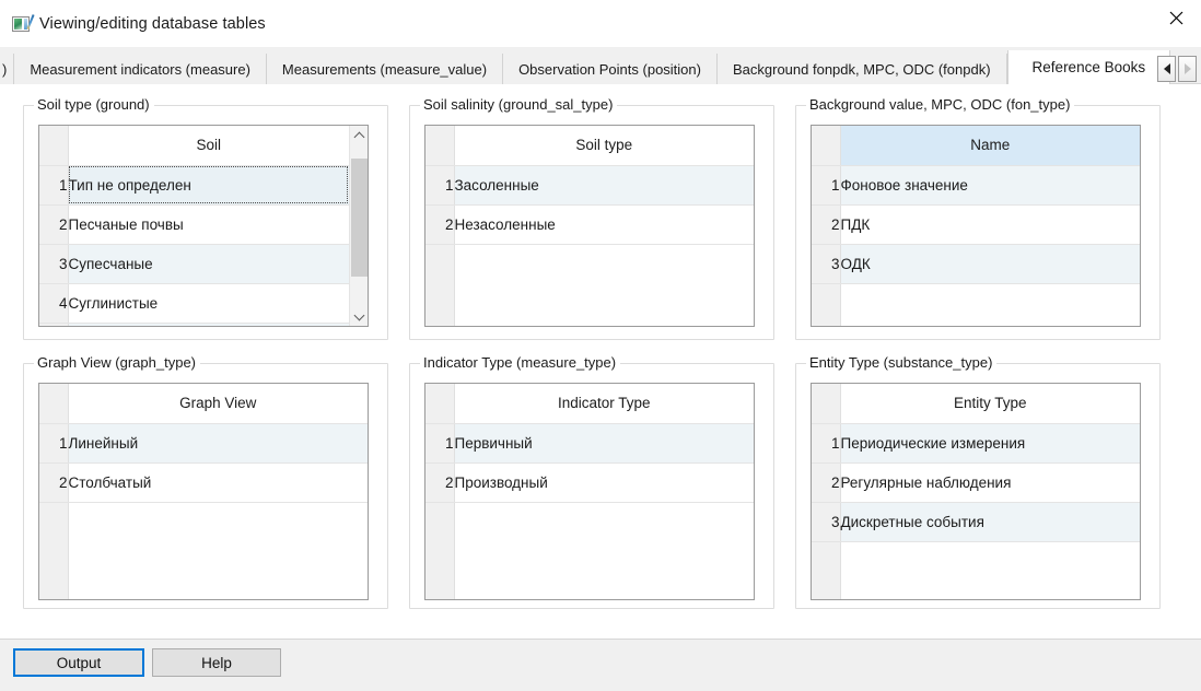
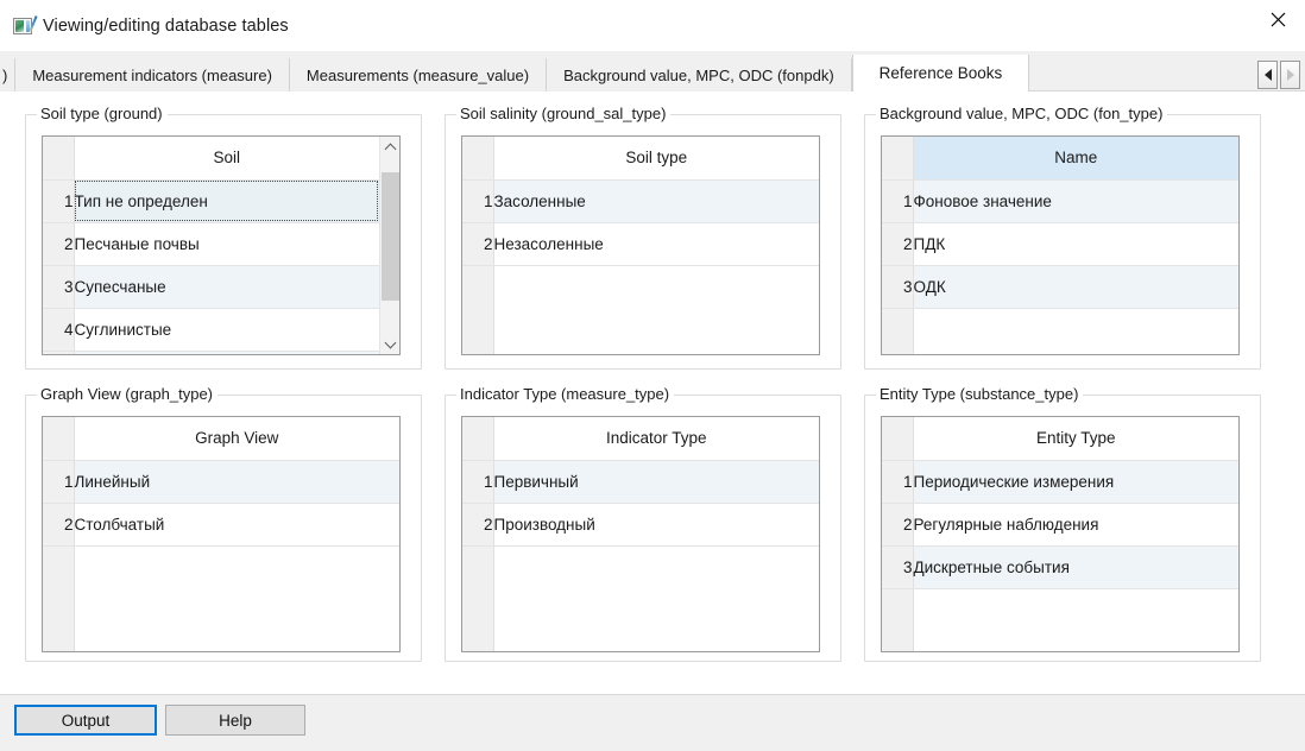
  Viewing/editing database tables
  )
  Measurement indicators (measure)
  Measurements (measure_value)
- Observation Points (position)
- Background fonpdk, MPC, ODC (fonpdk)
+ Background value, MPC, ODC (fonpdk)
  Reference Books
  Soil type (ground)
  	Soil
  1	Тип не определен
  2	Песчаные почвы
  3	Супесчаные
  4	Суглинистые
  Soil salinity (ground_sal_type)
  	Soil type
  1	Засоленные
  2	Незасоленные
  Background value, MPC, ODC (fon_type)
  	Name
  1	Фоновое значение
  2	ПДК
  3	ОДК
  Graph View (graph_type)
  	Graph View
  1	Линейный
  2	Столбчатый
  Indicator Type (measure_type)
  	Indicator Type
  1	Первичный
  2	Производный
  Entity Type (substance_type)
  	Entity Type
  1	Периодические измерения
  2	Регулярные наблюдения
  3	Дискретные события
  Output
  Help
